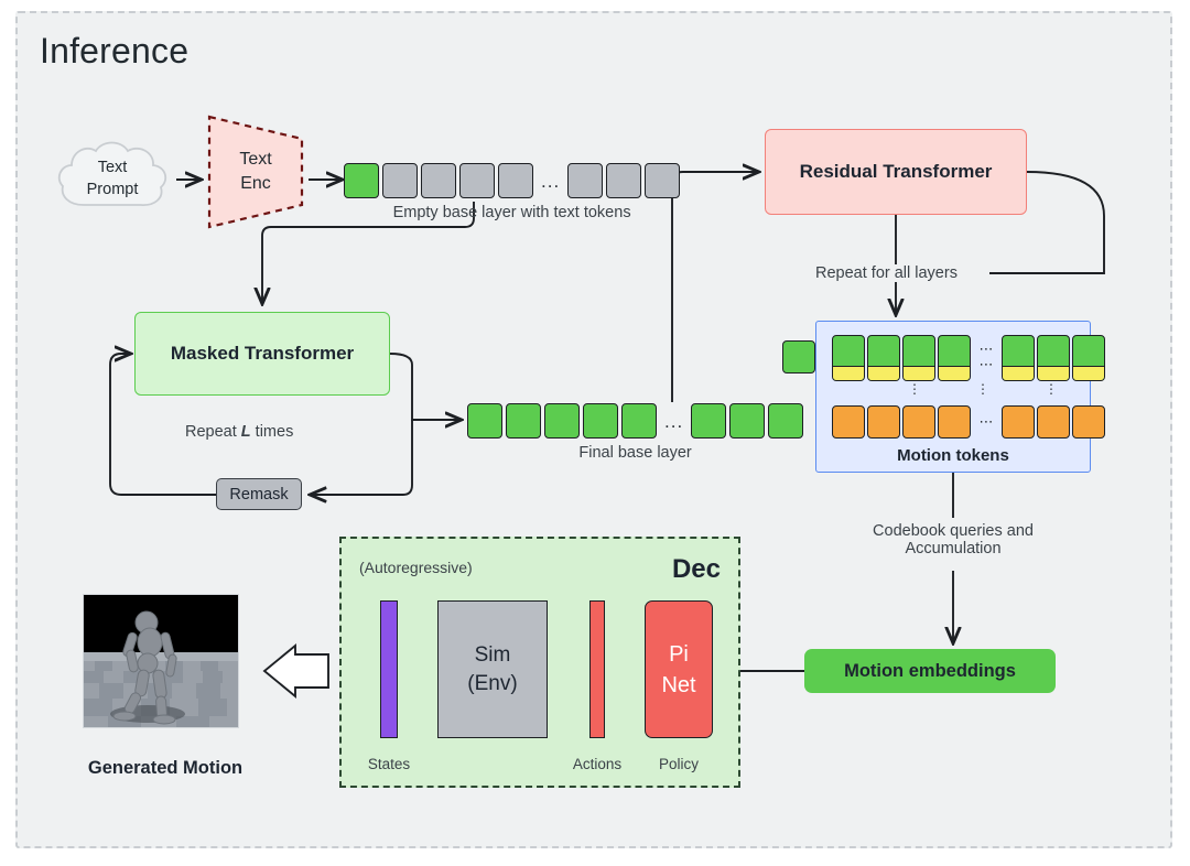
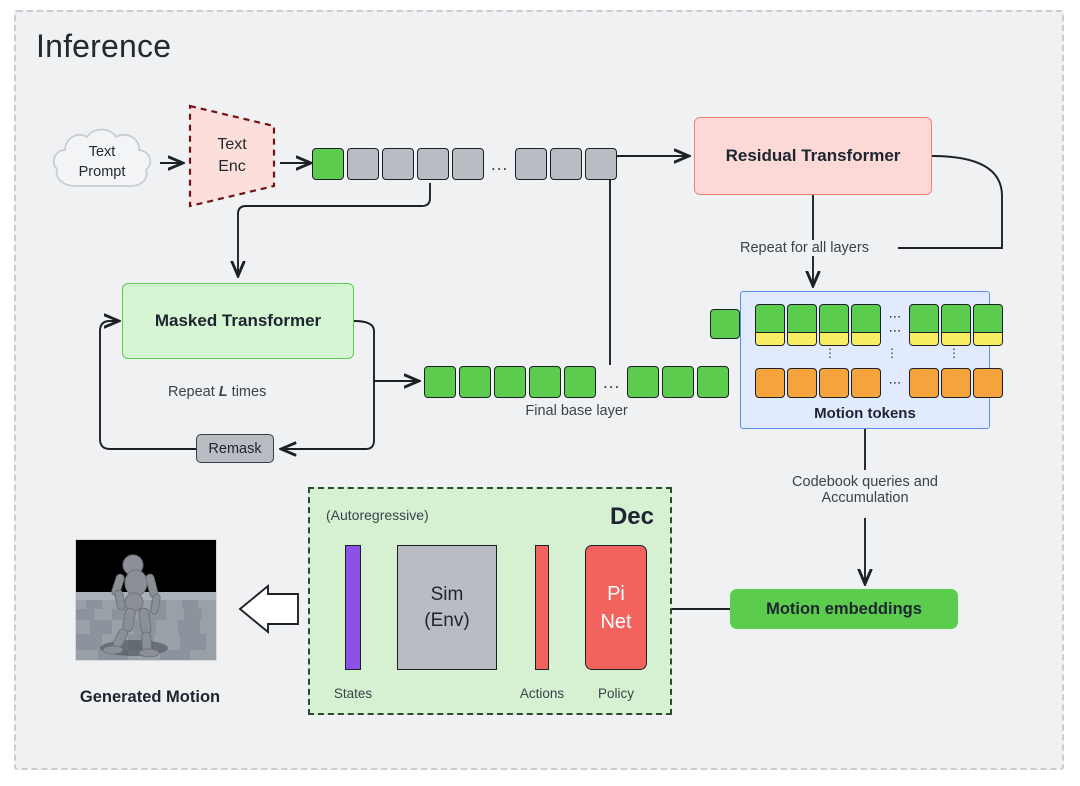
  Text
  Prompt
  Text
  Enc
  ...
- Empty base layer with text tokens
  Masked Transformer
  Repeat L times
  Remask
  ...
  Final base layer
  Residual Transformer
  Repeat for all layers
  ⋯
  ⋯
  ⋮
  ⋮
  ⋮
  ⋯
  Motion tokens
  Codebook queries and
  Accumulation
  Motion embeddings
  (Autoregressive)
  Dec
  Sim
  (Env)
  Pi
  Net
  States
  Actions
  Policy
  Generated Motion
  Inference
